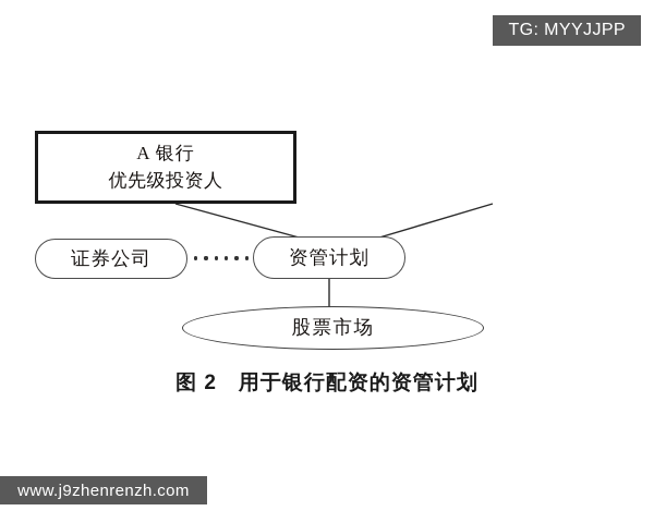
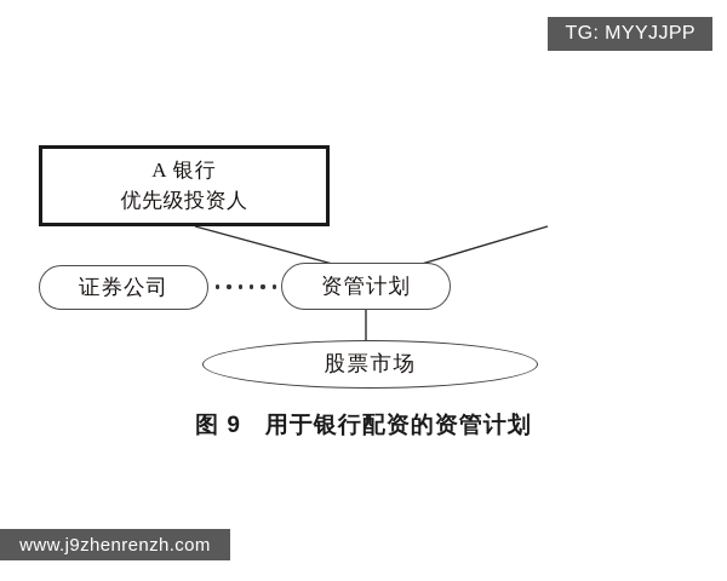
  A 银行
  优先级投资人
  证券公司
  资管计划
  股票市场
- 图 2 用于银行配资的资管计划
+ 图 9 用于银行配资的资管计划
  TG: MYYJJPP
  www.j9zhenrenzh.com
